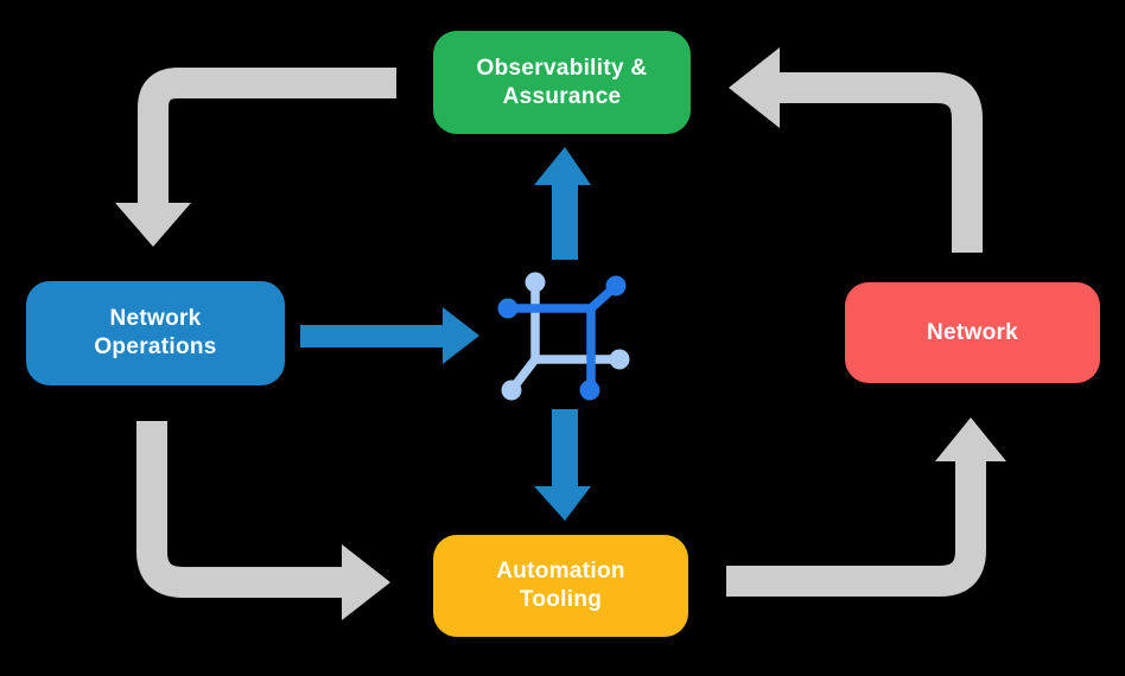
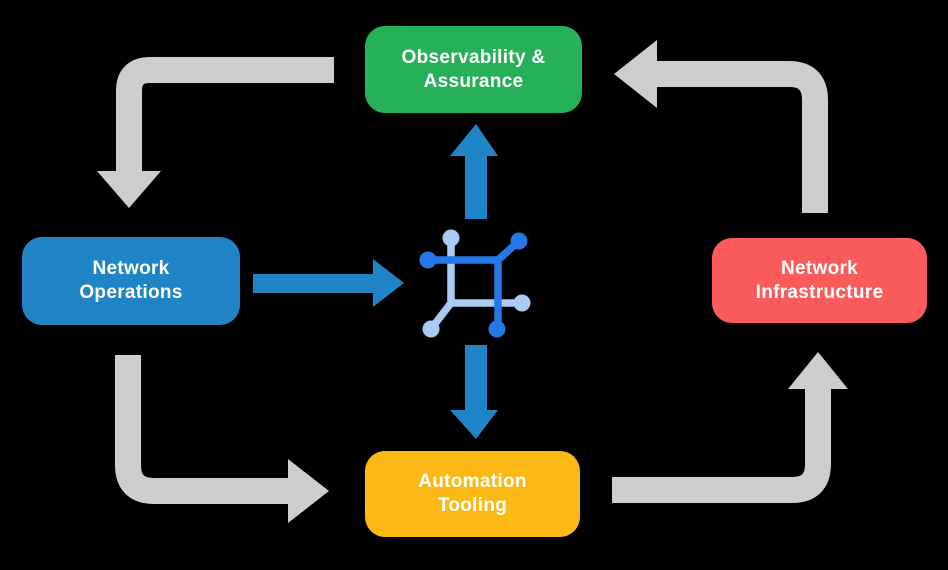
  Observability &
  Assurance
  Network
  Operations
  Network
+ Infrastructure
  Automation
  Tooling
